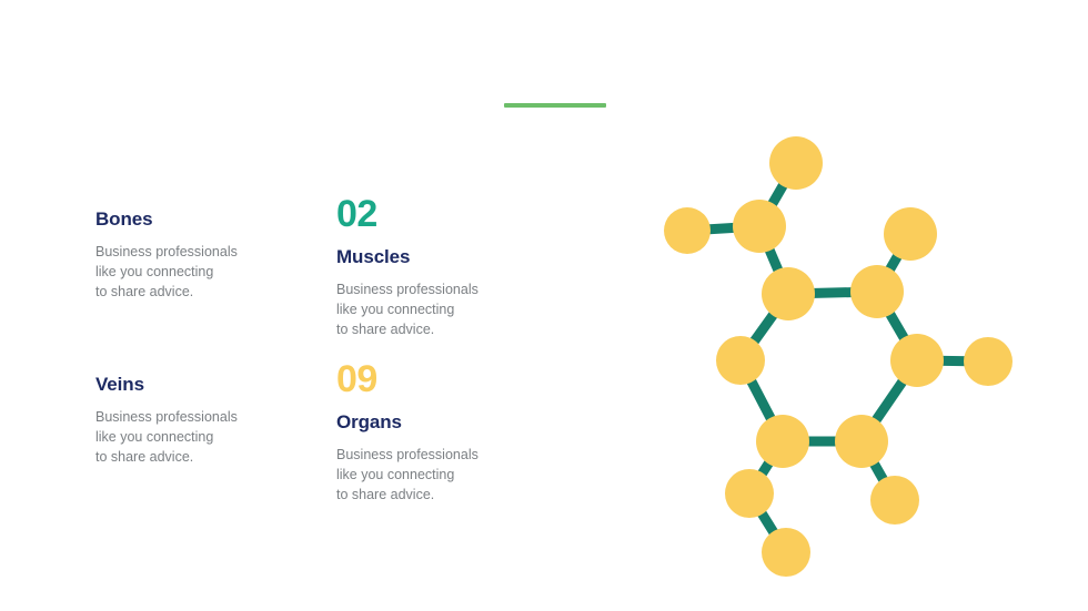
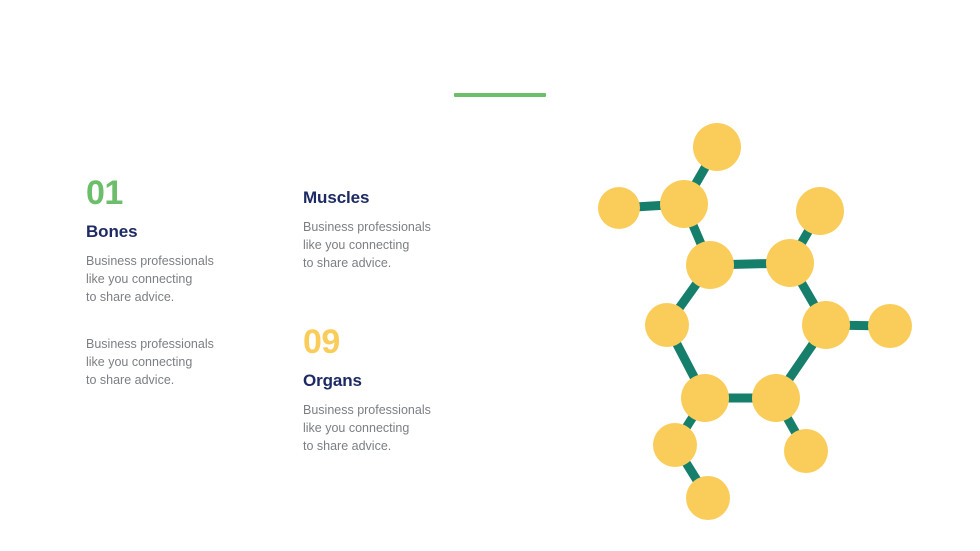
+ 01
  Bones
  Business professionals
  like you connecting
  to share advice.
- 02
  Muscles
  Business professionals
  like you connecting
  to share advice.
- Veins
  Business professionals
  like you connecting
  to share advice.
  09
  Organs
  Business professionals
  like you connecting
  to share advice.
